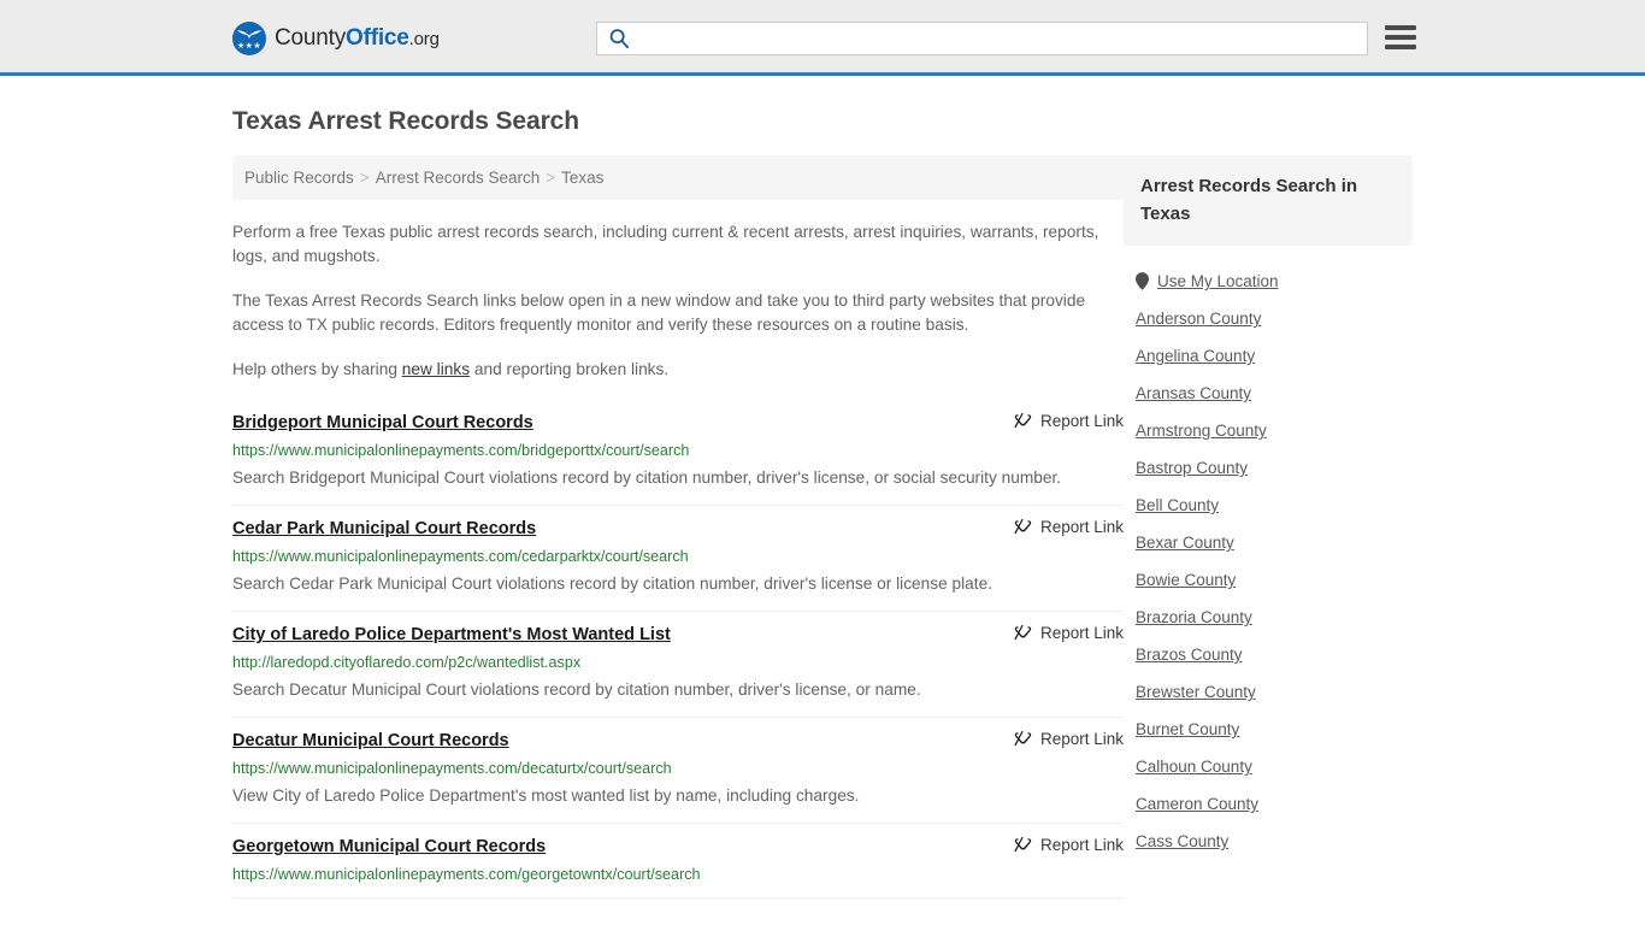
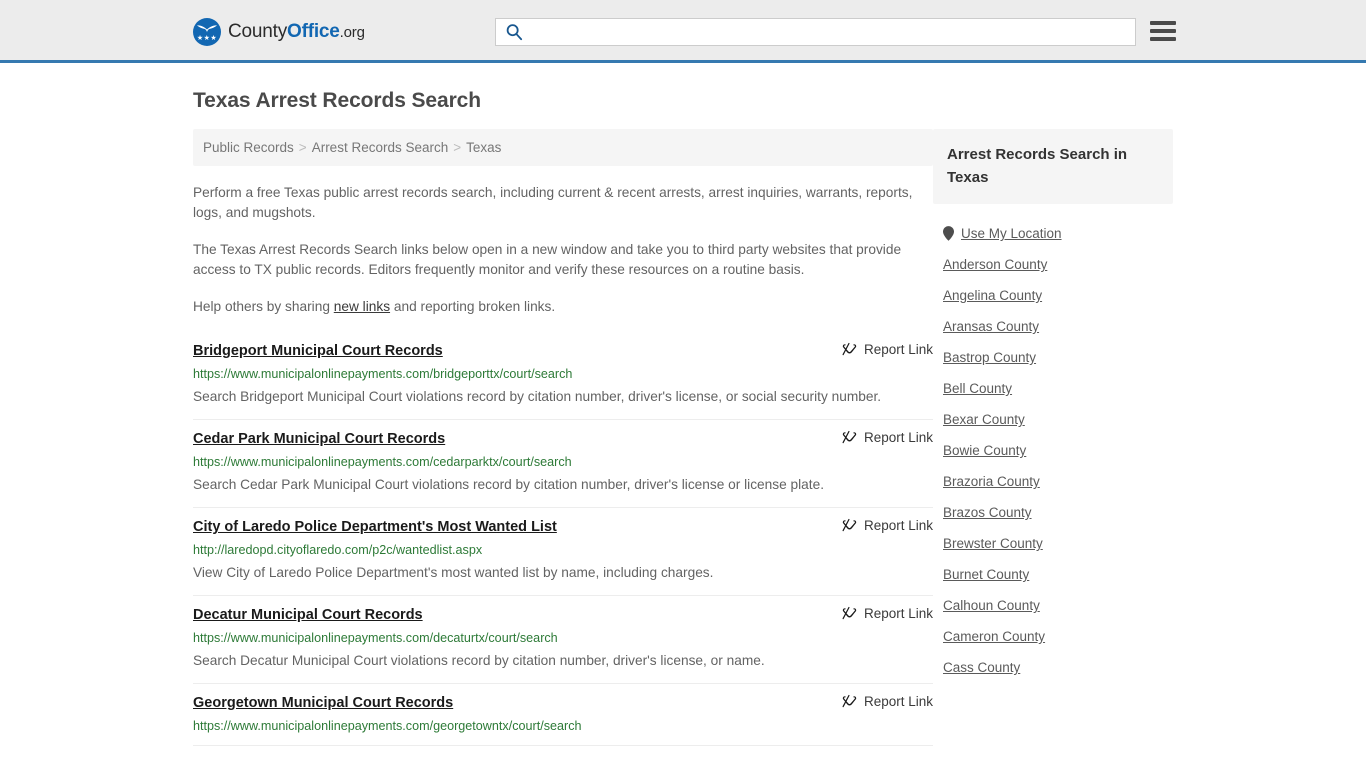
  CountyOffice.org
  Texas Arrest Records Search
  Public Records
  >
  Arrest Records Search
  >
  Texas
  Perform a free Texas public arrest records search, including current & recent arrests, arrest inquiries, warrants, reports, logs, and mugshots.
  The Texas Arrest Records Search links below open in a new window and take you to third party websites that provide access to TX public records. Editors frequently monitor and verify these resources on a routine basis.
  Help others by sharing new links and reporting broken links.
  Bridgeport Municipal Court Records
  Report Link
  https://www.municipalonlinepayments.com/bridgeporttx/court/search
  Search Bridgeport Municipal Court violations record by citation number, driver's license, or social security number.
  Cedar Park Municipal Court Records
  Report Link
  https://www.municipalonlinepayments.com/cedarparktx/court/search
  Search Cedar Park Municipal Court violations record by citation number, driver's license or license plate.
  City of Laredo Police Department's Most Wanted List
  Report Link
  http://laredopd.cityoflaredo.com/p2c/wantedlist.aspx
- Search Decatur Municipal Court violations record by citation number, driver's license, or name.
+ View City of Laredo Police Department's most wanted list by name, including charges.
  Decatur Municipal Court Records
  Report Link
  https://www.municipalonlinepayments.com/decaturtx/court/search
- View City of Laredo Police Department's most wanted list by name, including charges.
+ Search Decatur Municipal Court violations record by citation number, driver's license, or name.
  Georgetown Municipal Court Records
  Report Link
  https://www.municipalonlinepayments.com/georgetowntx/court/search
  Arrest Records Search in Texas
  Use My Location
  Anderson County
  Angelina County
  Aransas County
- Armstrong County
  Bastrop County
  Bell County
  Bexar County
  Bowie County
  Brazoria County
  Brazos County
  Brewster County
  Burnet County
  Calhoun County
  Cameron County
  Cass County
